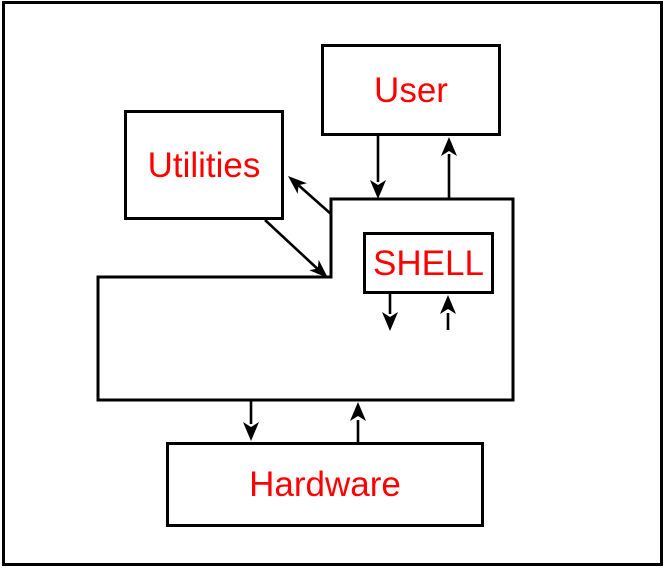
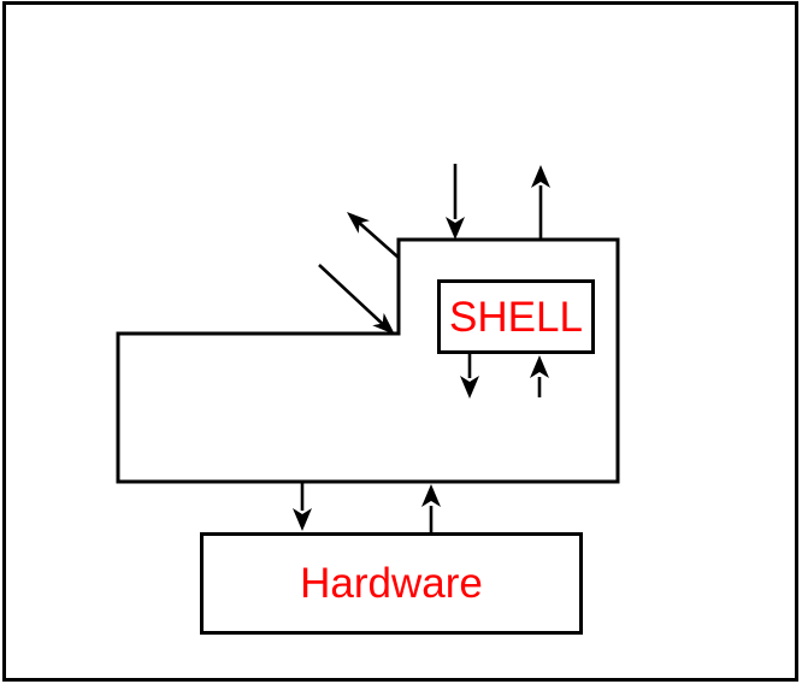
- User
- Utilities
  SHELL
  Hardware
